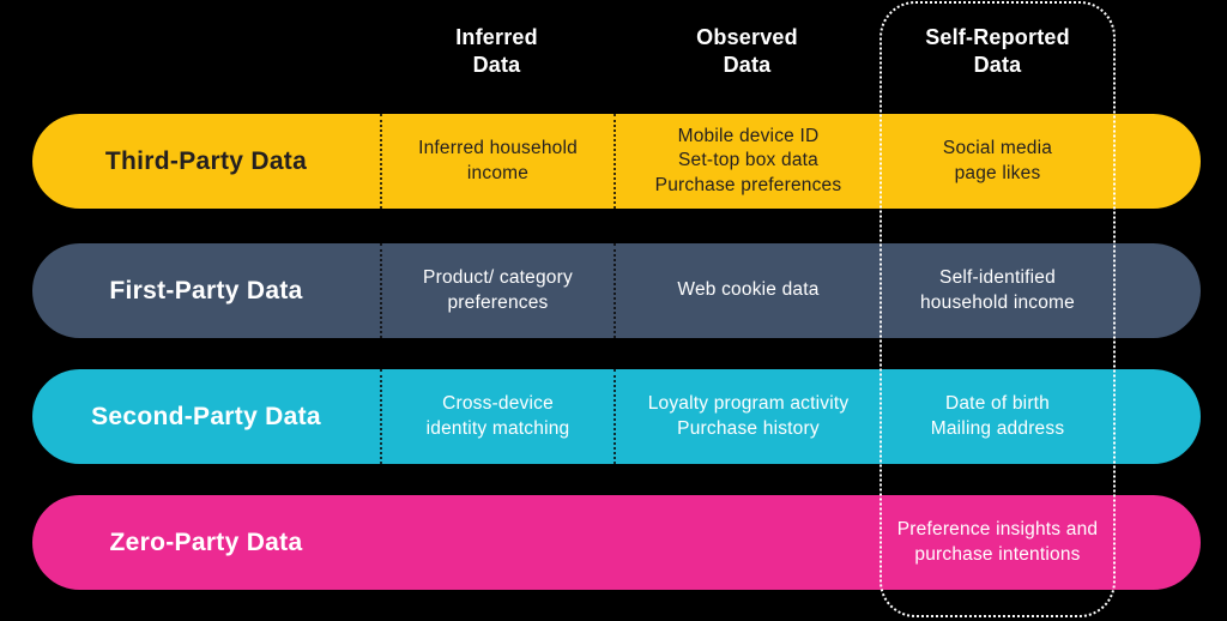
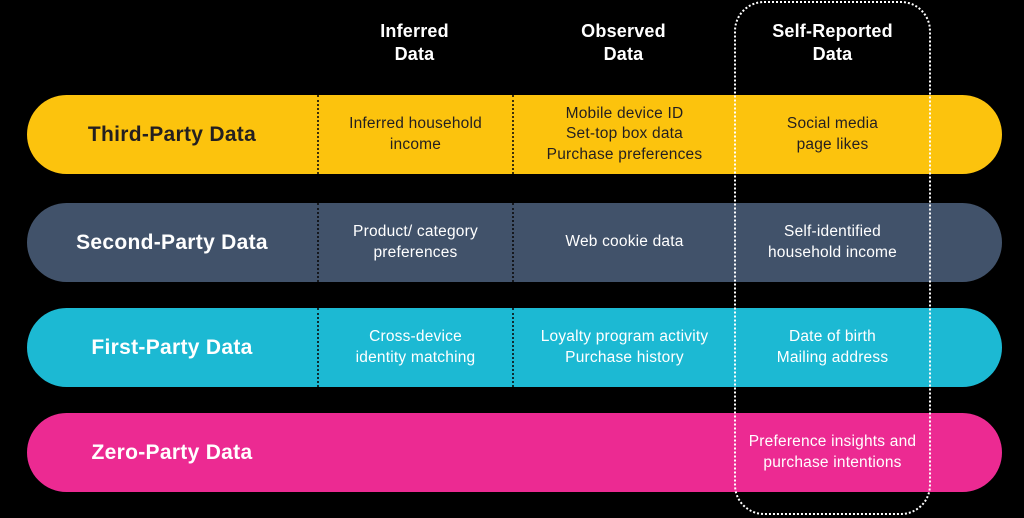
  Inferred
  Data
  Observed
  Data
  Self-Reported
  Data
  Third-Party Data
  Inferred household
  income
  Mobile device ID
  Set-top box data
  Purchase preferences
  Social media
  page likes
- First-Party Data
+ Second-Party Data
  Product/ category
  preferences
  Web cookie data
  Self-identified
  household income
- Second-Party Data
+ First-Party Data
  Cross-device
  identity matching
  Loyalty program activity
  Purchase history
  Date of birth
  Mailing address
  Zero-Party Data
  Preference insights and
  purchase intentions
